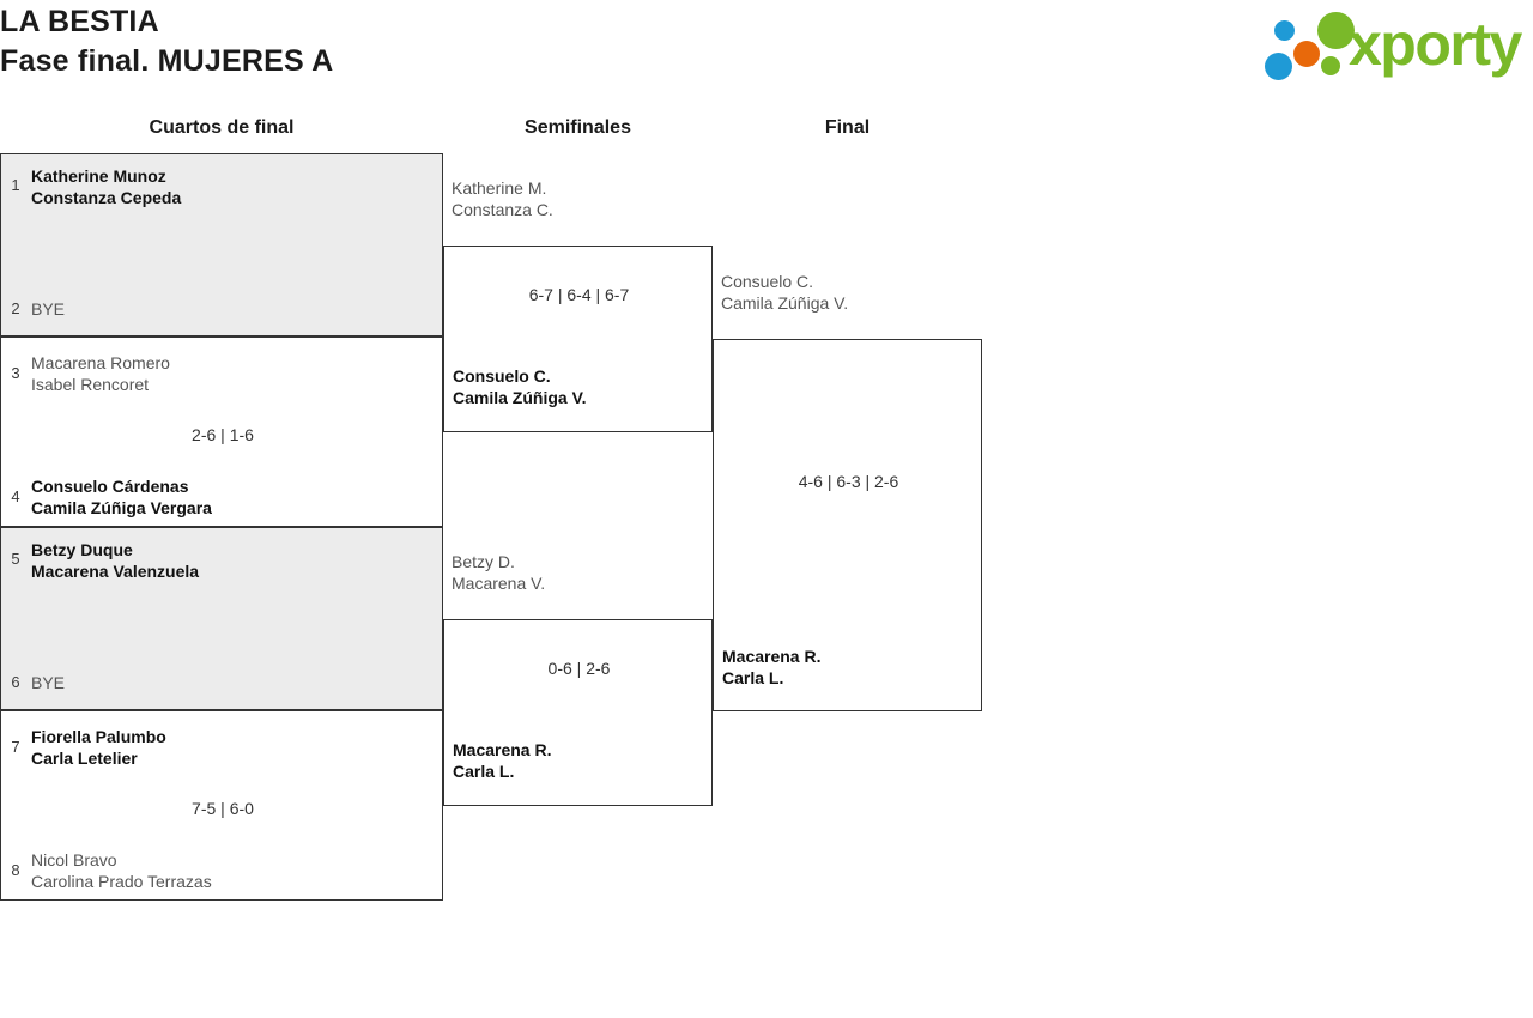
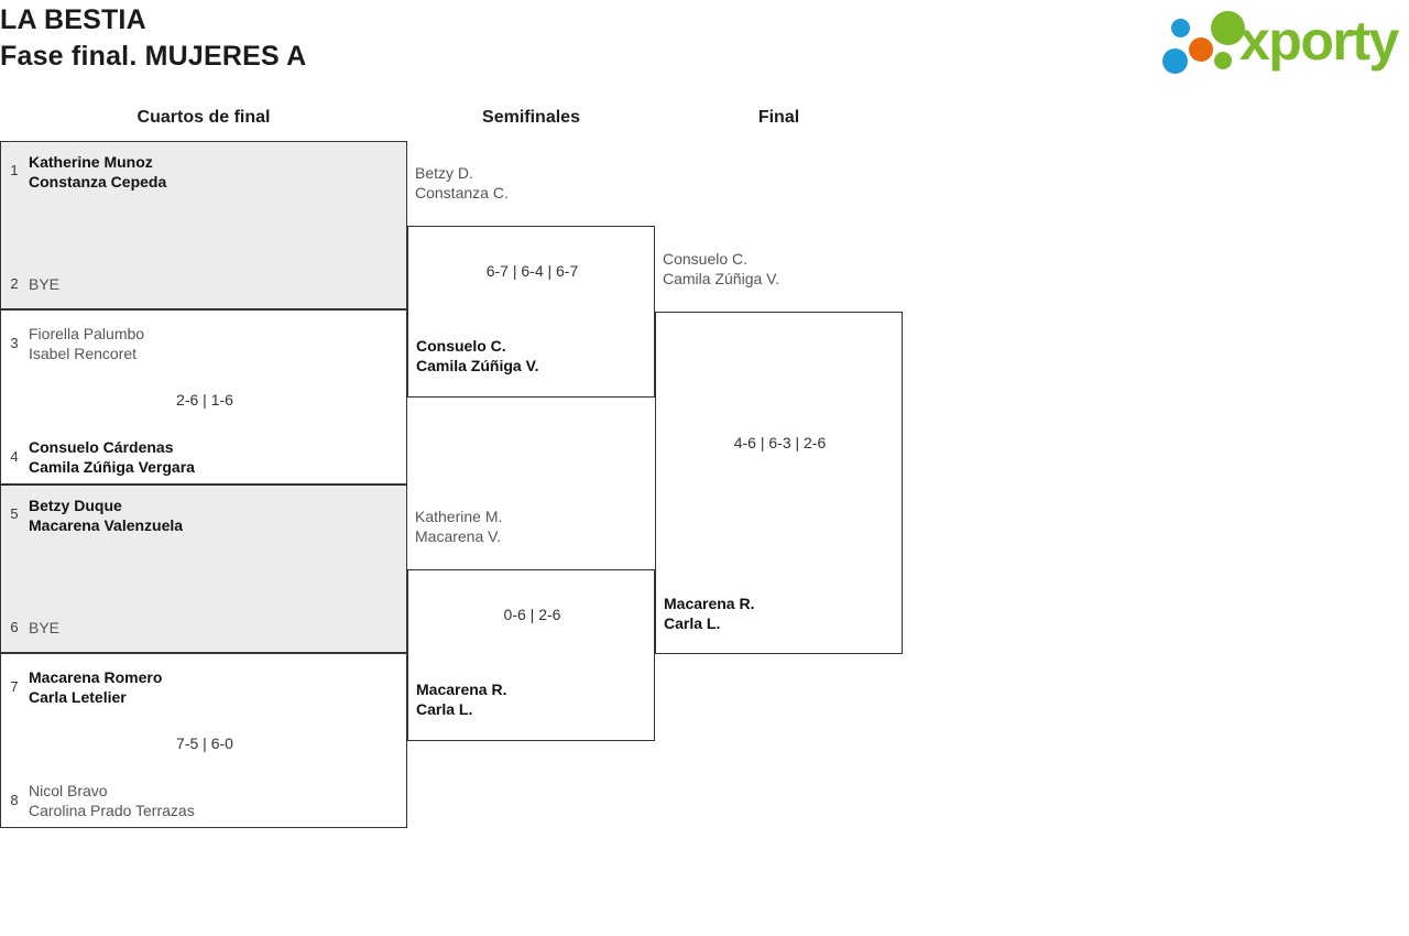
  LA BESTIA
  Fase final. MUJERES A
  xporty
  Cuartos de final
  Semifinales
  Final
  1
  Katherine Munoz
  Constanza Cepeda
  2
  BYE
  3
- Macarena Romero
+ Fiorella Palumbo
  Isabel Rencoret
  4
  Consuelo Cárdenas
  Camila Zúñiga Vergara
  2-6 | 1-6
  5
  Betzy Duque
  Macarena Valenzuela
  6
  BYE
  7
- Fiorella Palumbo
+ Macarena Romero
  Carla Letelier
  8
  Nicol Bravo
  Carolina Prado Terrazas
  7-5 | 6-0
- Katherine M.
+ Betzy D.
  Constanza C.
  6-7 | 6-4 | 6-7
  Consuelo C.
  Camila Zúñiga V.
- Betzy D.
+ Katherine M.
  Macarena V.
  0-6 | 2-6
  Macarena R.
  Carla L.
  Consuelo C.
  Camila Zúñiga V.
  4-6 | 6-3 | 2-6
  Macarena R.
  Carla L.
